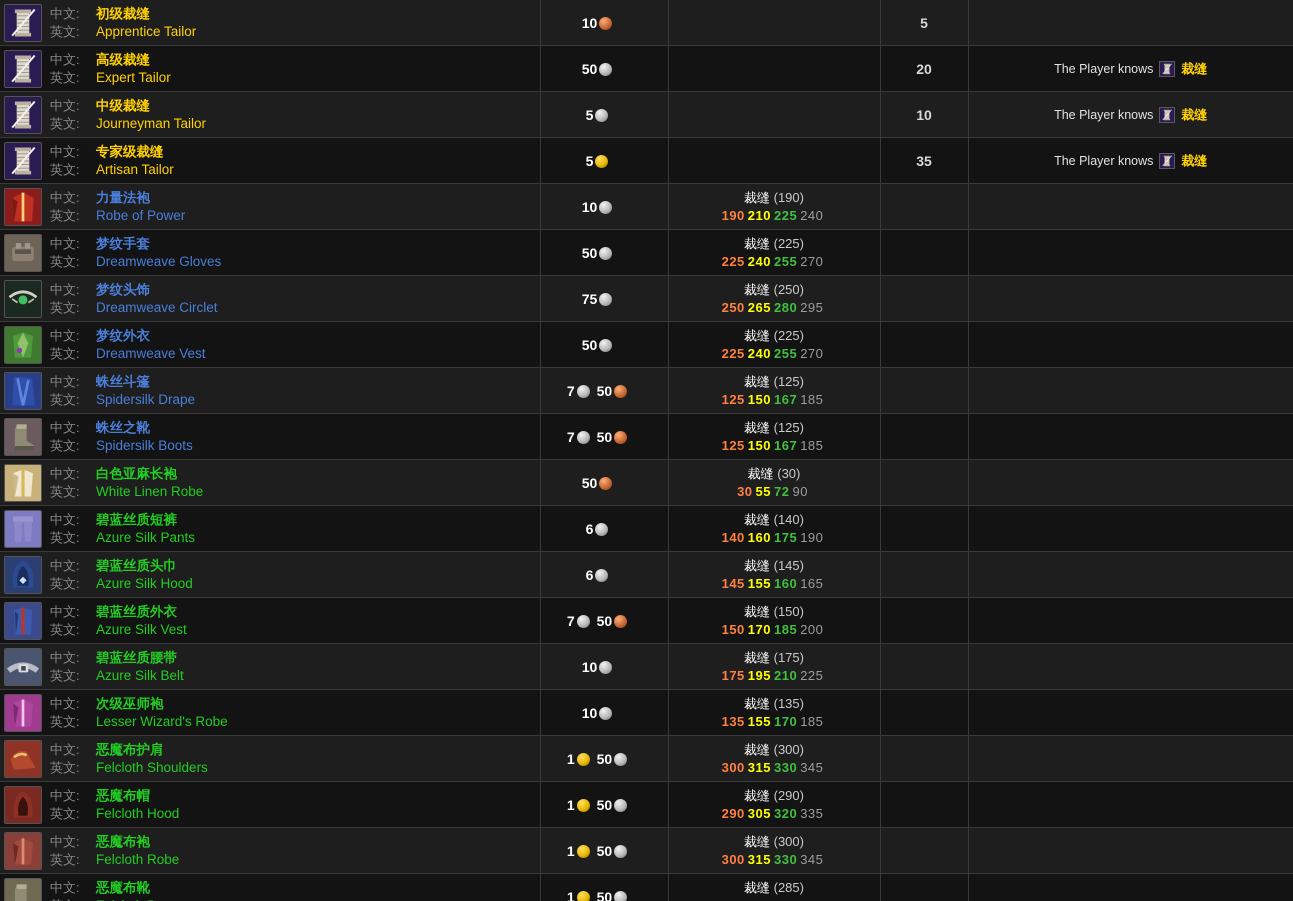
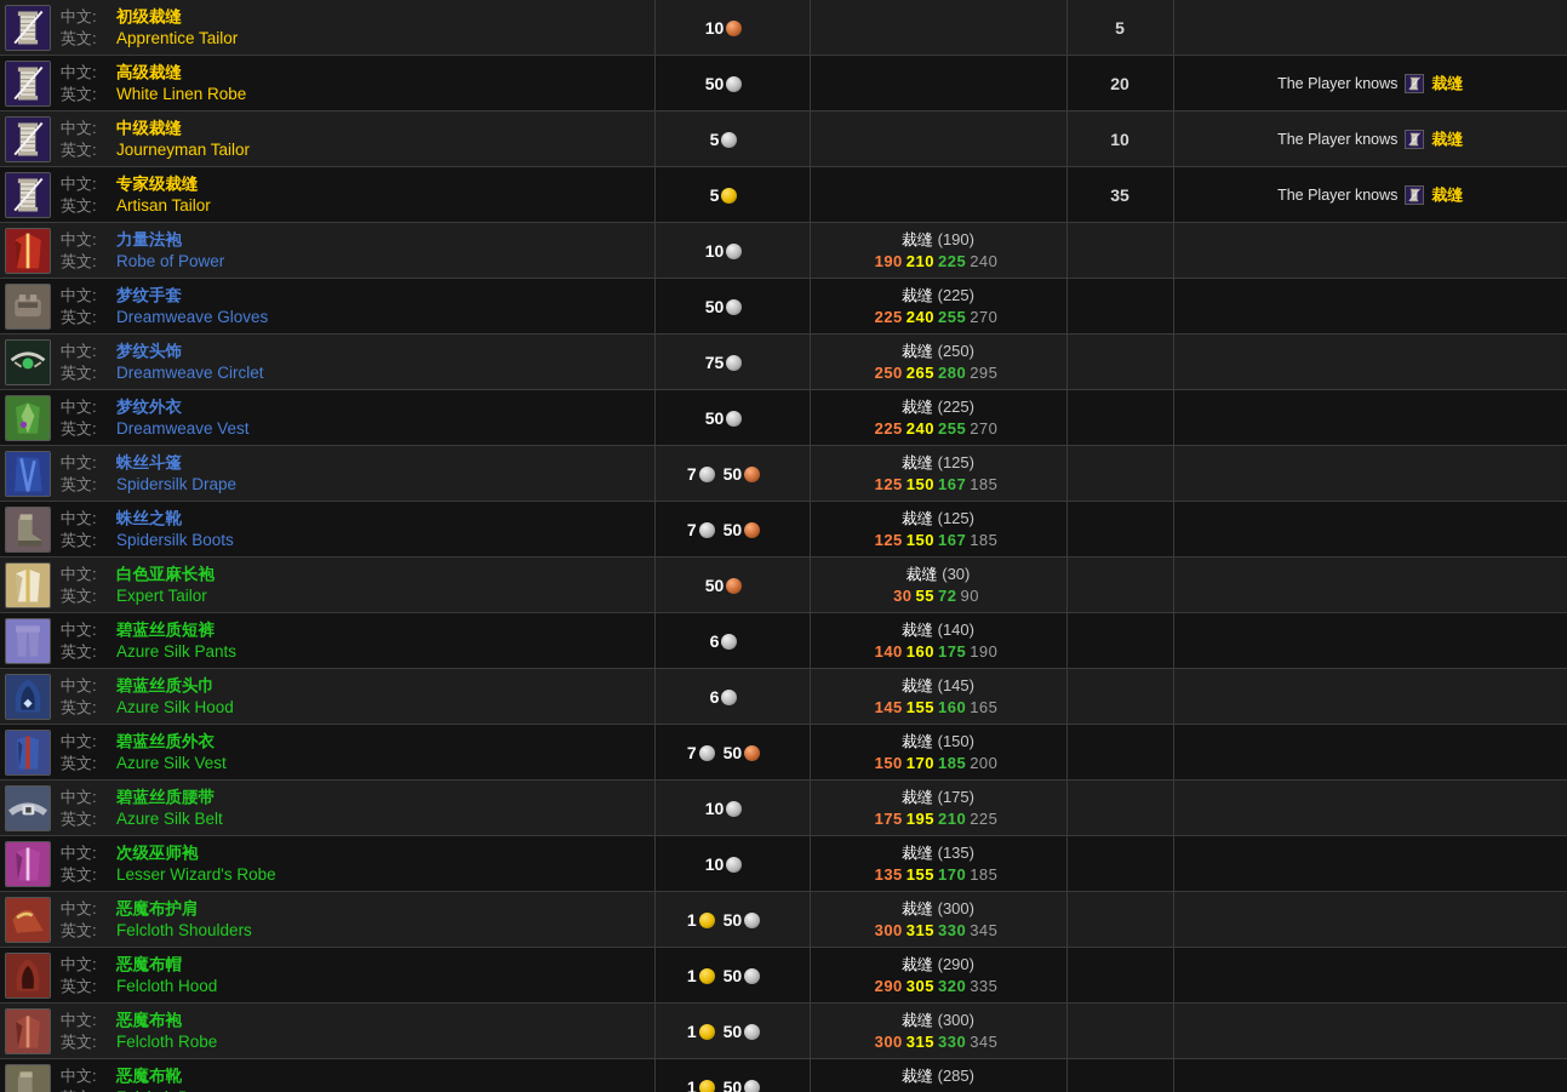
  中文: 初级裁缝英文: Apprentice Tailor	10		5
- 中文: 高级裁缝英文: Expert Tailor	50		20	The Player knows 裁缝
+ 中文: 高级裁缝英文: White Linen Robe	50		20	The Player knows 裁缝
  中文: 中级裁缝英文: Journeyman Tailor	5		10	The Player knows 裁缝
  中文: 专家级裁缝英文: Artisan Tailor	5		35	The Player knows 裁缝
  中文: 力量法袍英文: Robe of Power	10	裁缝 (190)190 210 225 240
  中文: 梦纹手套英文: Dreamweave Gloves	50	裁缝 (225)225 240 255 270
  中文: 梦纹头饰英文: Dreamweave Circlet	75	裁缝 (250)250 265 280 295
  中文: 梦纹外衣英文: Dreamweave Vest	50	裁缝 (225)225 240 255 270
  中文: 蛛丝斗篷英文: Spidersilk Drape	7 50	裁缝 (125)125 150 167 185
  中文: 蛛丝之靴英文: Spidersilk Boots	7 50	裁缝 (125)125 150 167 185
- 中文: 白色亚麻长袍英文: White Linen Robe	50	裁缝 (30)30 55 72 90
+ 中文: 白色亚麻长袍英文: Expert Tailor	50	裁缝 (30)30 55 72 90
  中文: 碧蓝丝质短裤英文: Azure Silk Pants	6	裁缝 (140)140 160 175 190
  中文: 碧蓝丝质头巾英文: Azure Silk Hood	6	裁缝 (145)145 155 160 165
  中文: 碧蓝丝质外衣英文: Azure Silk Vest	7 50	裁缝 (150)150 170 185 200
  中文: 碧蓝丝质腰带英文: Azure Silk Belt	10	裁缝 (175)175 195 210 225
  中文: 次级巫师袍英文: Lesser Wizard's Robe	10	裁缝 (135)135 155 170 185
  中文: 恶魔布护肩英文: Felcloth Shoulders	1 50	裁缝 (300)300 315 330 345
  中文: 恶魔布帽英文: Felcloth Hood	1 50	裁缝 (290)290 305 320 335
  中文: 恶魔布袍英文: Felcloth Robe	1 50	裁缝 (300)300 315 330 345
